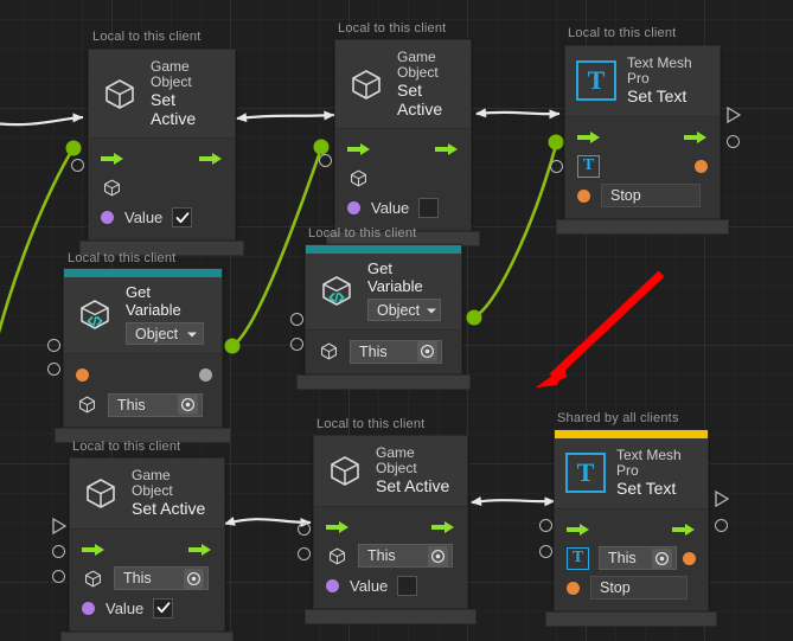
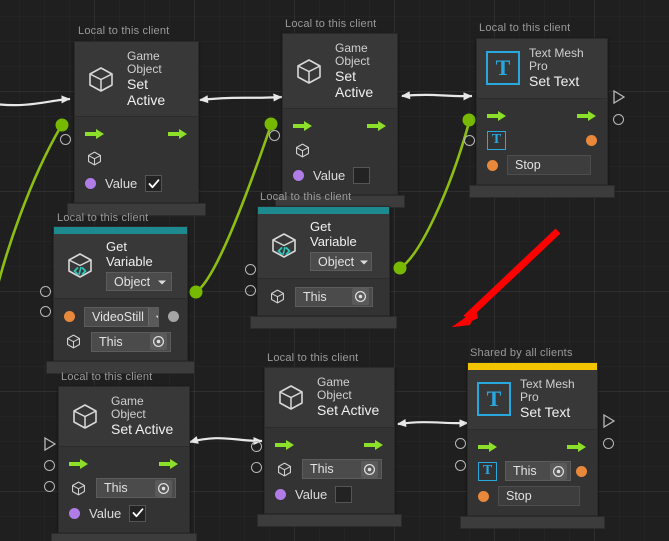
  Local to this client
  Game Object
  Set Active
  Value
  Local to this client
  Game Object
  Set Active
  Value
  Local to this client
  T
  Text Mesh Pro
  Set Text
  T
  Stop
  Local to this client
  Get Variable
  Object
+ VideoStill
  This
  Local to this client
  Get Variable
  Object
  This
  Local to this client
  Game Object
  Set Active
  This
  Value
  Local to this client
  Game Object
  Set Active
  This
  Value
  Shared by all clients
  T
  Text Mesh Pro
  Set Text
  T
  This
  Stop
